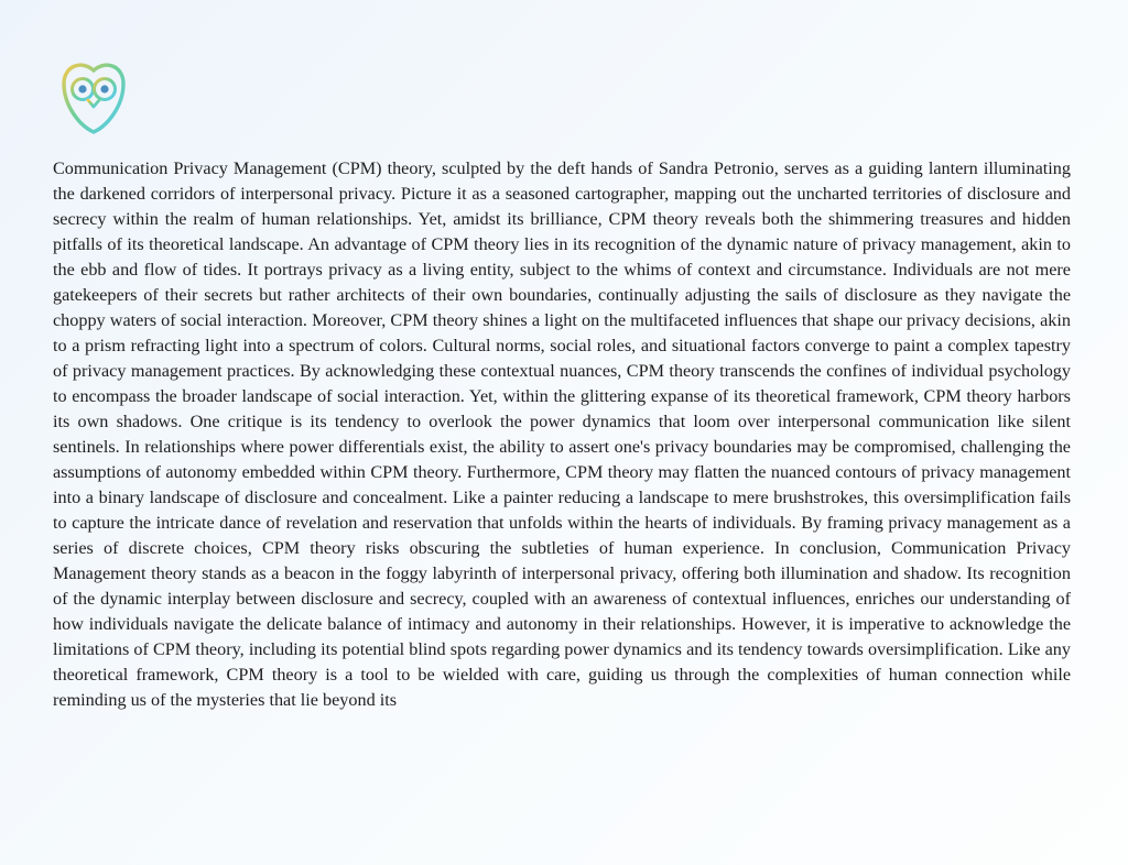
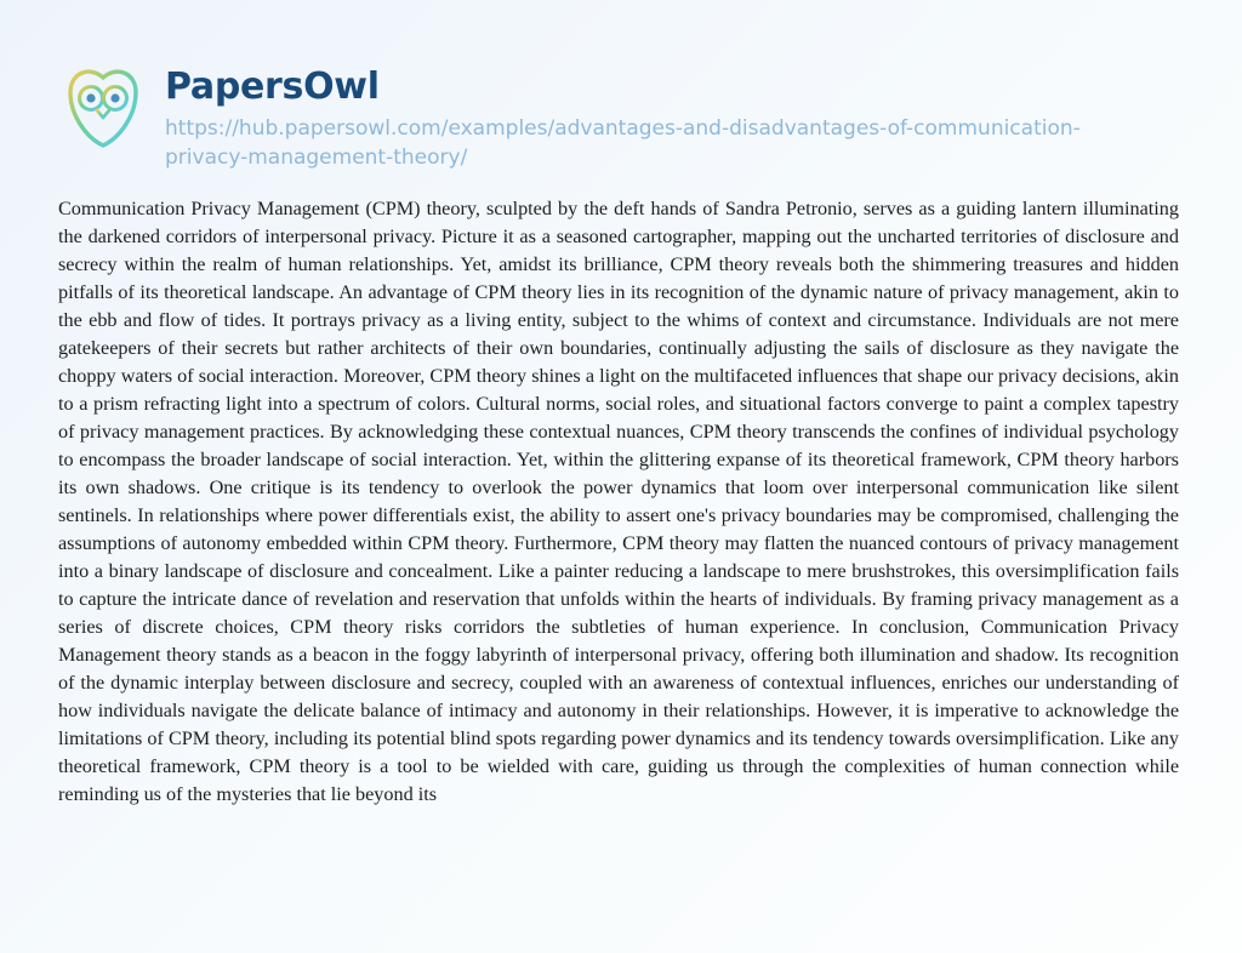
+ PapersOwl
+ https://hub.papersowl.com/examples/advantages-and-disadvantages-of-communication-privacy-management-theory/
- Communication Privacy Management (CPM) theory, sculpted by the deft hands of Sandra Petronio, serves as a guiding lantern illuminating the darkened corridors of interpersonal privacy. Picture it as a seasoned cartographer, mapping out the uncharted territories of disclosure and secrecy within the realm of human relationships. Yet, amidst its brilliance, CPM theory reveals both the shimmering treasures and hidden pitfalls of its theoretical landscape. An advantage of CPM theory lies in its recognition of the dynamic nature of privacy management, akin to the ebb and flow of tides. It portrays privacy as a living entity, subject to the whims of context and circumstance. Individuals are not mere gatekeepers of their secrets but rather architects of their own boundaries, continually adjusting the sails of disclosure as they navigate the choppy waters of social interaction. Moreover, CPM theory shines a light on the multifaceted influences that shape our privacy decisions, akin to a prism refracting light into a spectrum of colors. Cultural norms, social roles, and situational factors converge to paint a complex tapestry of privacy management practices. By acknowledging these contextual nuances, CPM theory transcends the confines of individual psychology to encompass the broader landscape of social interaction. Yet, within the glittering expanse of its theoretical framework, CPM theory harbors its own shadows. One critique is its tendency to overlook the power dynamics that loom over interpersonal communication like silent sentinels. In relationships where power differentials exist, the ability to assert one's privacy boundaries may be compromised, challenging the assumptions of autonomy embedded within CPM theory. Furthermore, CPM theory may flatten the nuanced contours of privacy management into a binary landscape of disclosure and concealment. Like a painter reducing a landscape to mere brushstrokes, this oversimplification fails to capture the intricate dance of revelation and reservation that unfolds within the hearts of individuals. By framing privacy management as a series of discrete choices, CPM theory risks obscuring the subtleties of human experience. In conclusion, Communication Privacy Management theory stands as a beacon in the foggy labyrinth of interpersonal privacy, offering both illumination and shadow. Its recognition of the dynamic interplay between disclosure and secrecy, coupled with an awareness of contextual influences, enriches our understanding of how individuals navigate the delicate balance of intimacy and autonomy in their relationships. However, it is imperative to acknowledge the limitations of CPM theory, including its potential blind spots regarding power dynamics and its tendency towards oversimplification. Like any theoretical framework, CPM theory is a tool to be wielded with care, guiding us through the complexities of human connection while reminding us of the mysteries that lie beyond its
+ Communication Privacy Management (CPM) theory, sculpted by the deft hands of Sandra Petronio, serves as a guiding lantern illuminating the darkened corridors of interpersonal privacy. Picture it as a seasoned cartographer, mapping out the uncharted territories of disclosure and secrecy within the realm of human relationships. Yet, amidst its brilliance, CPM theory reveals both the shimmering treasures and hidden pitfalls of its theoretical landscape. An advantage of CPM theory lies in its recognition of the dynamic nature of privacy management, akin to the ebb and flow of tides. It portrays privacy as a living entity, subject to the whims of context and circumstance. Individuals are not mere gatekeepers of their secrets but rather architects of their own boundaries, continually adjusting the sails of disclosure as they navigate the choppy waters of social interaction. Moreover, CPM theory shines a light on the multifaceted influences that shape our privacy decisions, akin to a prism refracting light into a spectrum of colors. Cultural norms, social roles, and situational factors converge to paint a complex tapestry of privacy management practices. By acknowledging these contextual nuances, CPM theory transcends the confines of individual psychology to encompass the broader landscape of social interaction. Yet, within the glittering expanse of its theoretical framework, CPM theory harbors its own shadows. One critique is its tendency to overlook the power dynamics that loom over interpersonal communication like silent sentinels. In relationships where power differentials exist, the ability to assert one's privacy boundaries may be compromised, challenging the assumptions of autonomy embedded within CPM theory. Furthermore, CPM theory may flatten the nuanced contours of privacy management into a binary landscape of disclosure and concealment. Like a painter reducing a landscape to mere brushstrokes, this oversimplification fails to capture the intricate dance of revelation and reservation that unfolds within the hearts of individuals. By framing privacy management as a series of discrete choices, CPM theory risks corridors the subtleties of human experience. In conclusion, Communication Privacy Management theory stands as a beacon in the foggy labyrinth of interpersonal privacy, offering both illumination and shadow. Its recognition of the dynamic interplay between disclosure and secrecy, coupled with an awareness of contextual influences, enriches our understanding of how individuals navigate the delicate balance of intimacy and autonomy in their relationships. However, it is imperative to acknowledge the limitations of CPM theory, including its potential blind spots regarding power dynamics and its tendency towards oversimplification. Like any theoretical framework, CPM theory is a tool to be wielded with care, guiding us through the complexities of human connection while reminding us of the mysteries that lie beyond its
